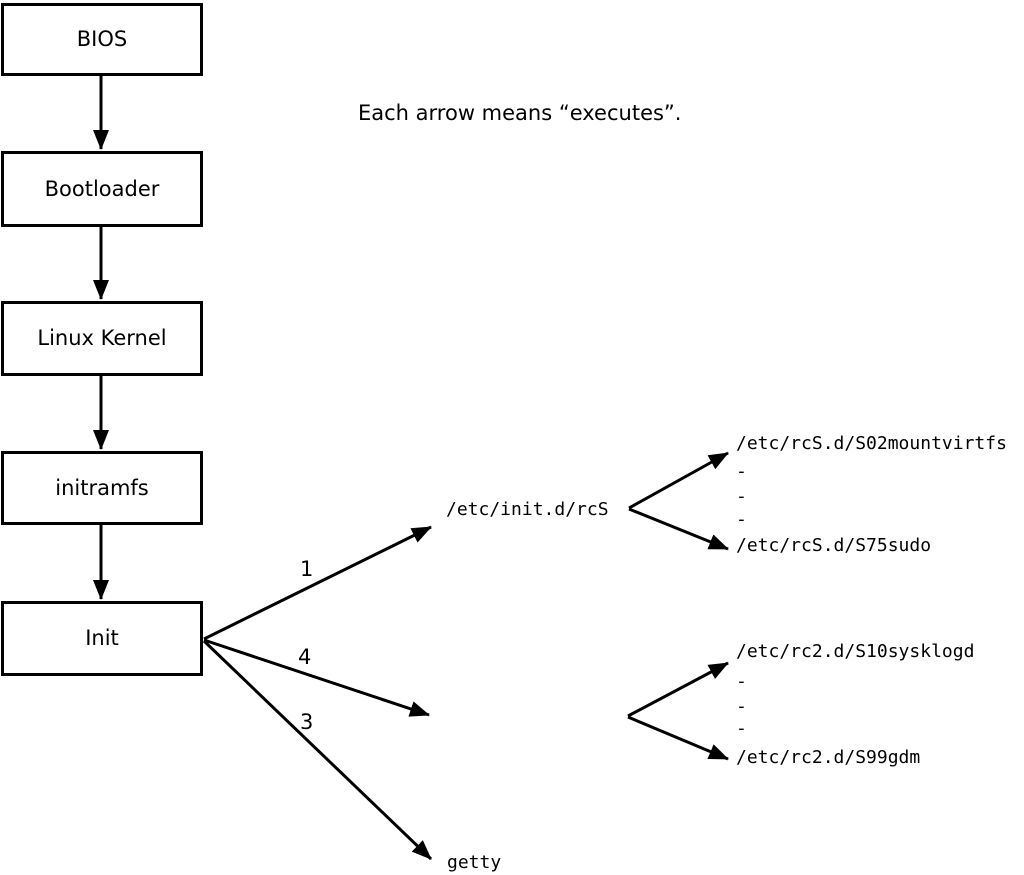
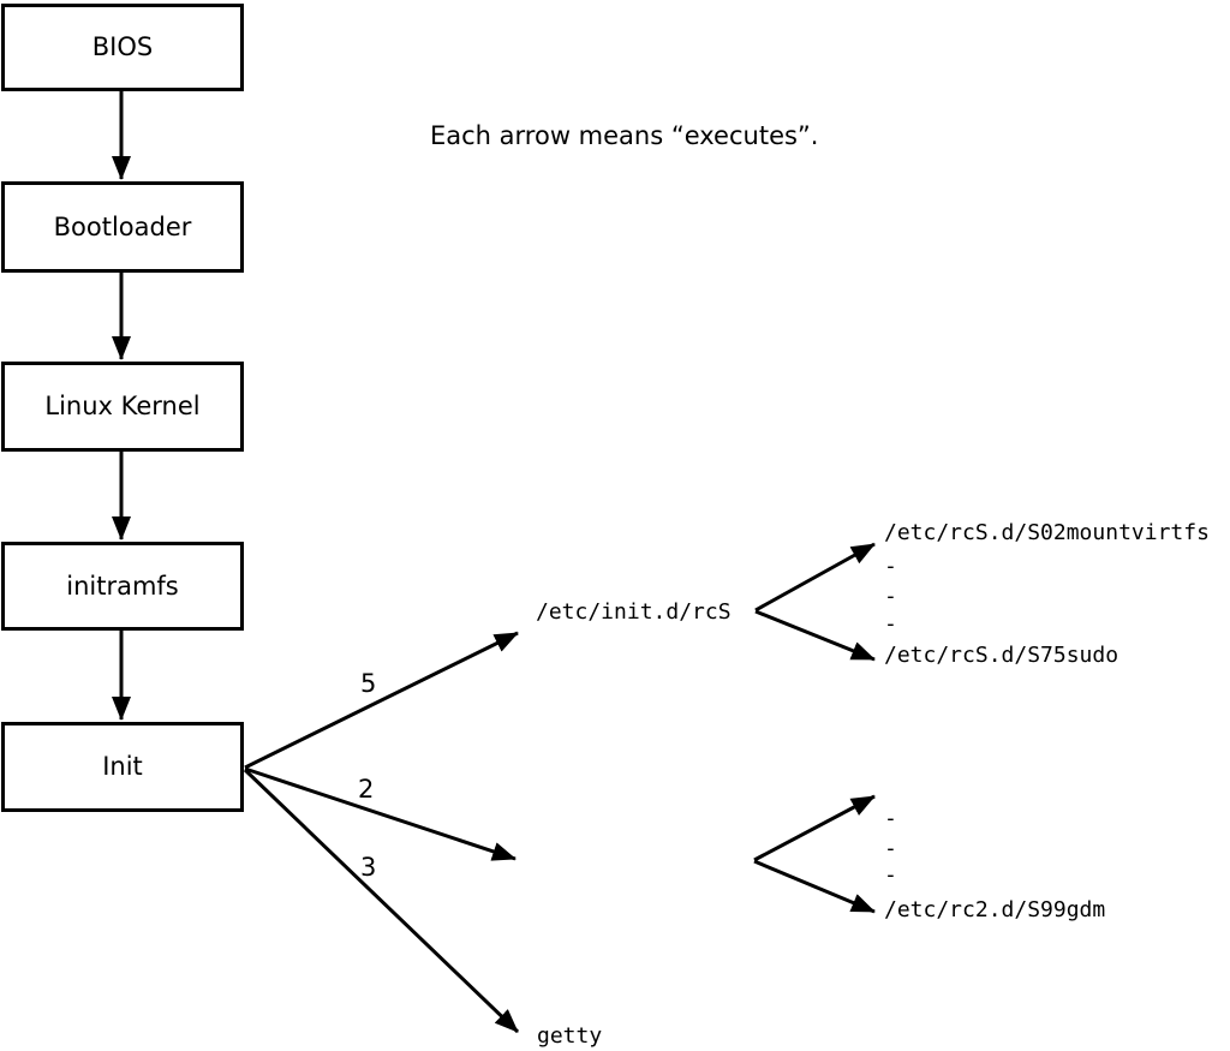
  Each arrow means “executes”.
  BIOS
  Bootloader
  Linux Kernel
  initramfs
  Init
- 1
+ 5
- 4
+ 2
  3
  /etc/init.d/rcS
  getty
  /etc/rcS.d/S02mountvirtfs
  -
  -
  -
  /etc/rcS.d/S75sudo
- /etc/rc2.d/S10sysklogd
  -
  -
  -
  /etc/rc2.d/S99gdm
